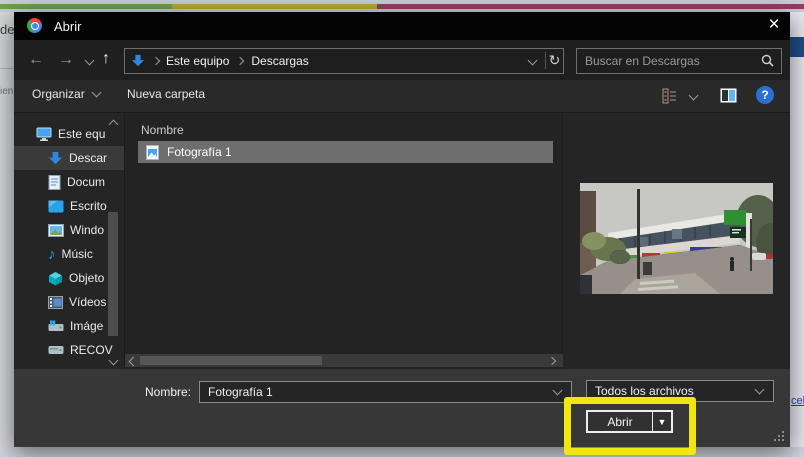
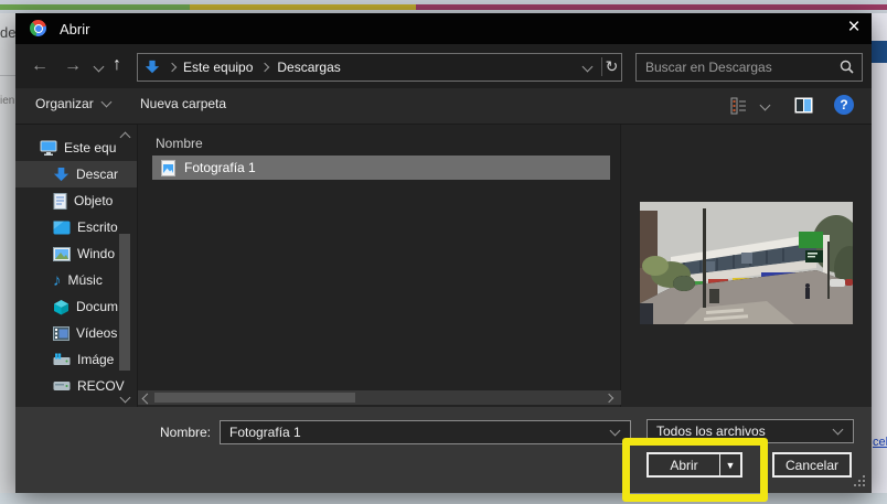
  de
  ien
  Abrir
  ×
  ←
  →
  ↑
  Este equipo
  Descargas
  ↻
  Buscar en Descargas
  Organizar
  Nueva carpeta
  ?
  Este equ
  Descar
- Docum
+ Objeto
  Escrito
  Windo
  ♪
  Músic
- Objeto
+ Docum
  Vídeos
  Imáge
  RECOV
  Nombre
  Fotografía 1
  Nombre:
  Fotografía 1
  Todos los archivos
  Abrir
  ▼
+ Cancelar
